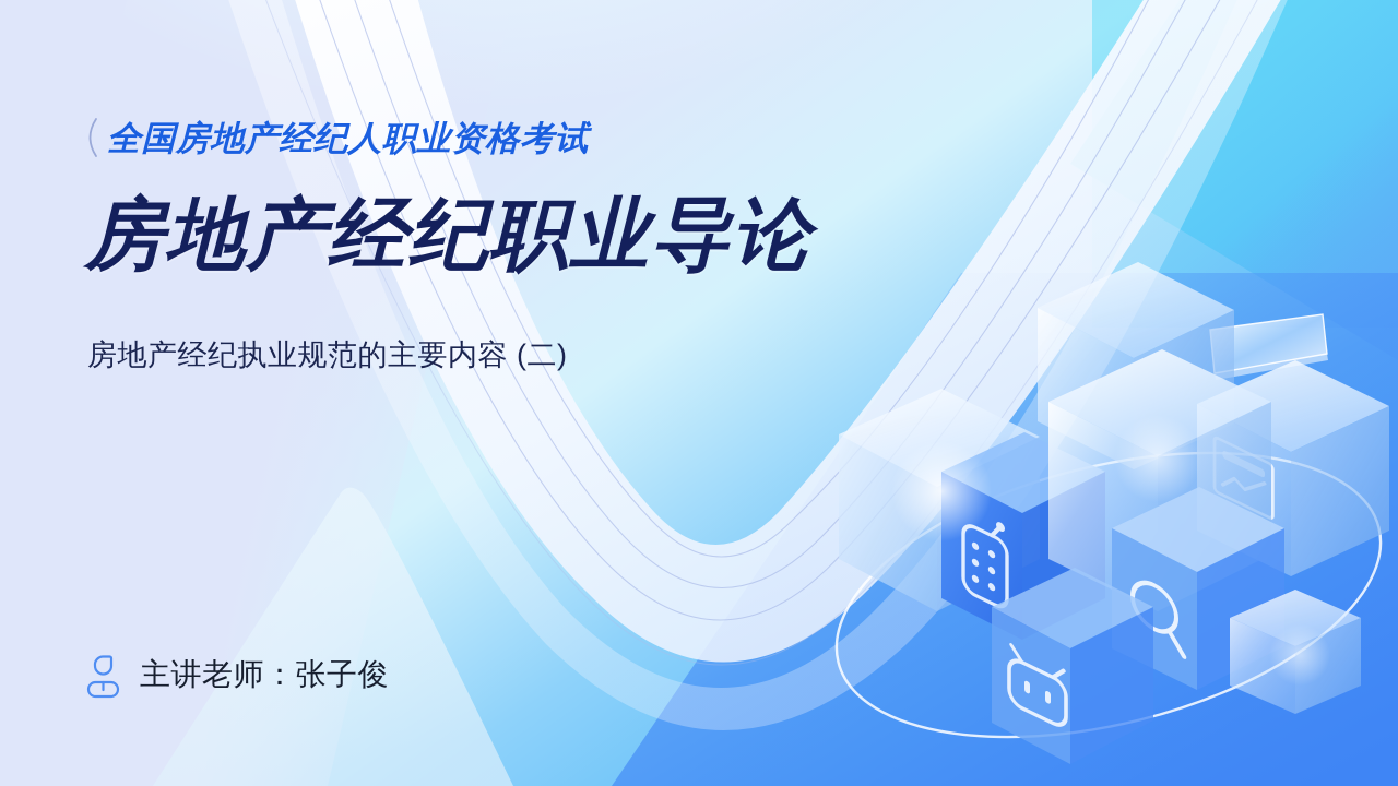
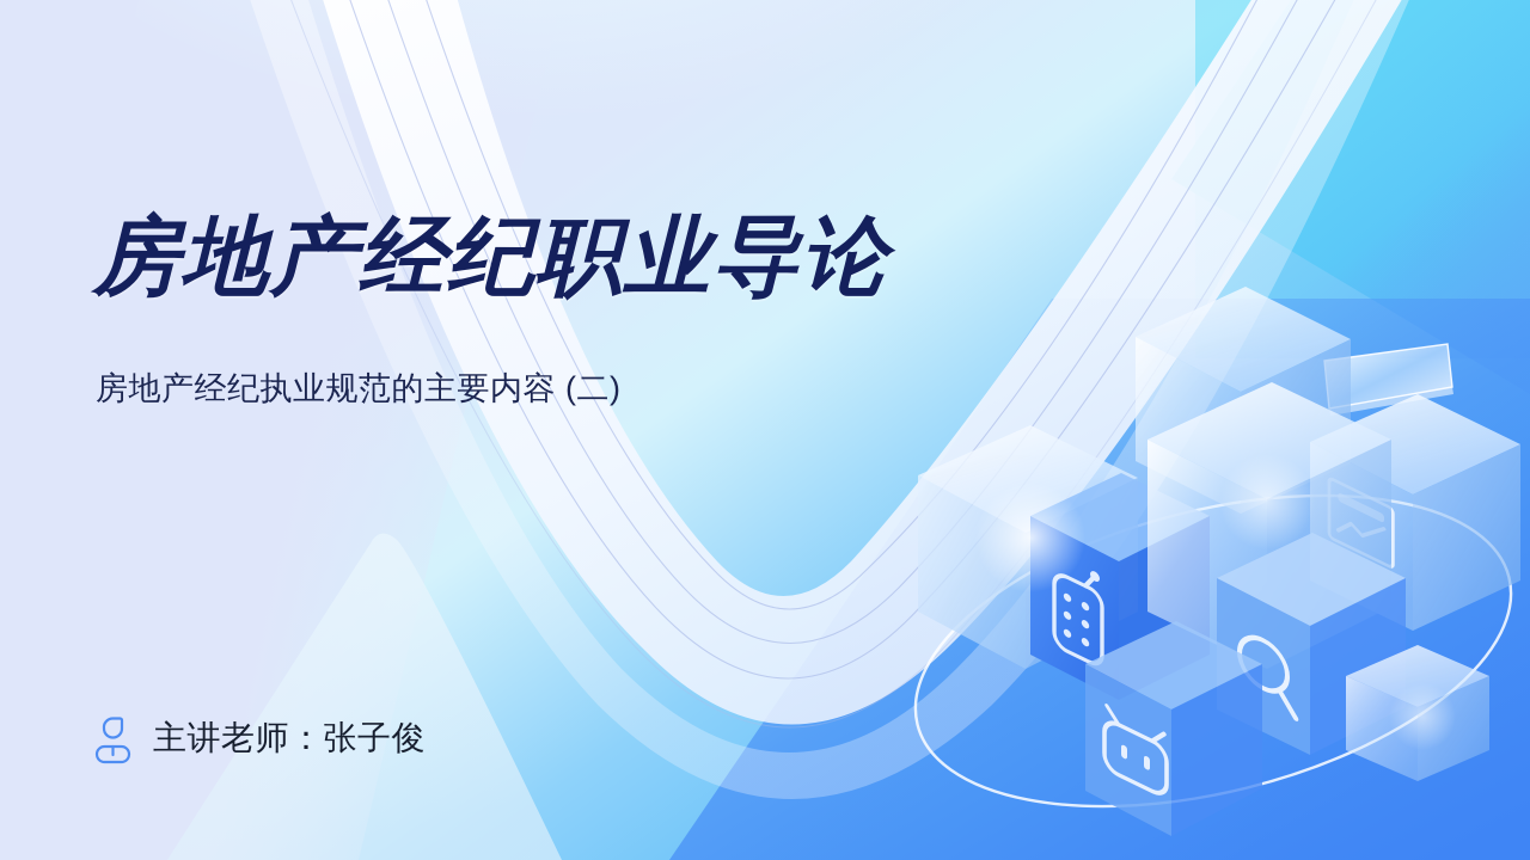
- 全国房地产经纪人职业资格考试
  房地产经纪职业导论
  房地产经纪执业规范的主要内容 (二)
  主讲老师：张子俊
